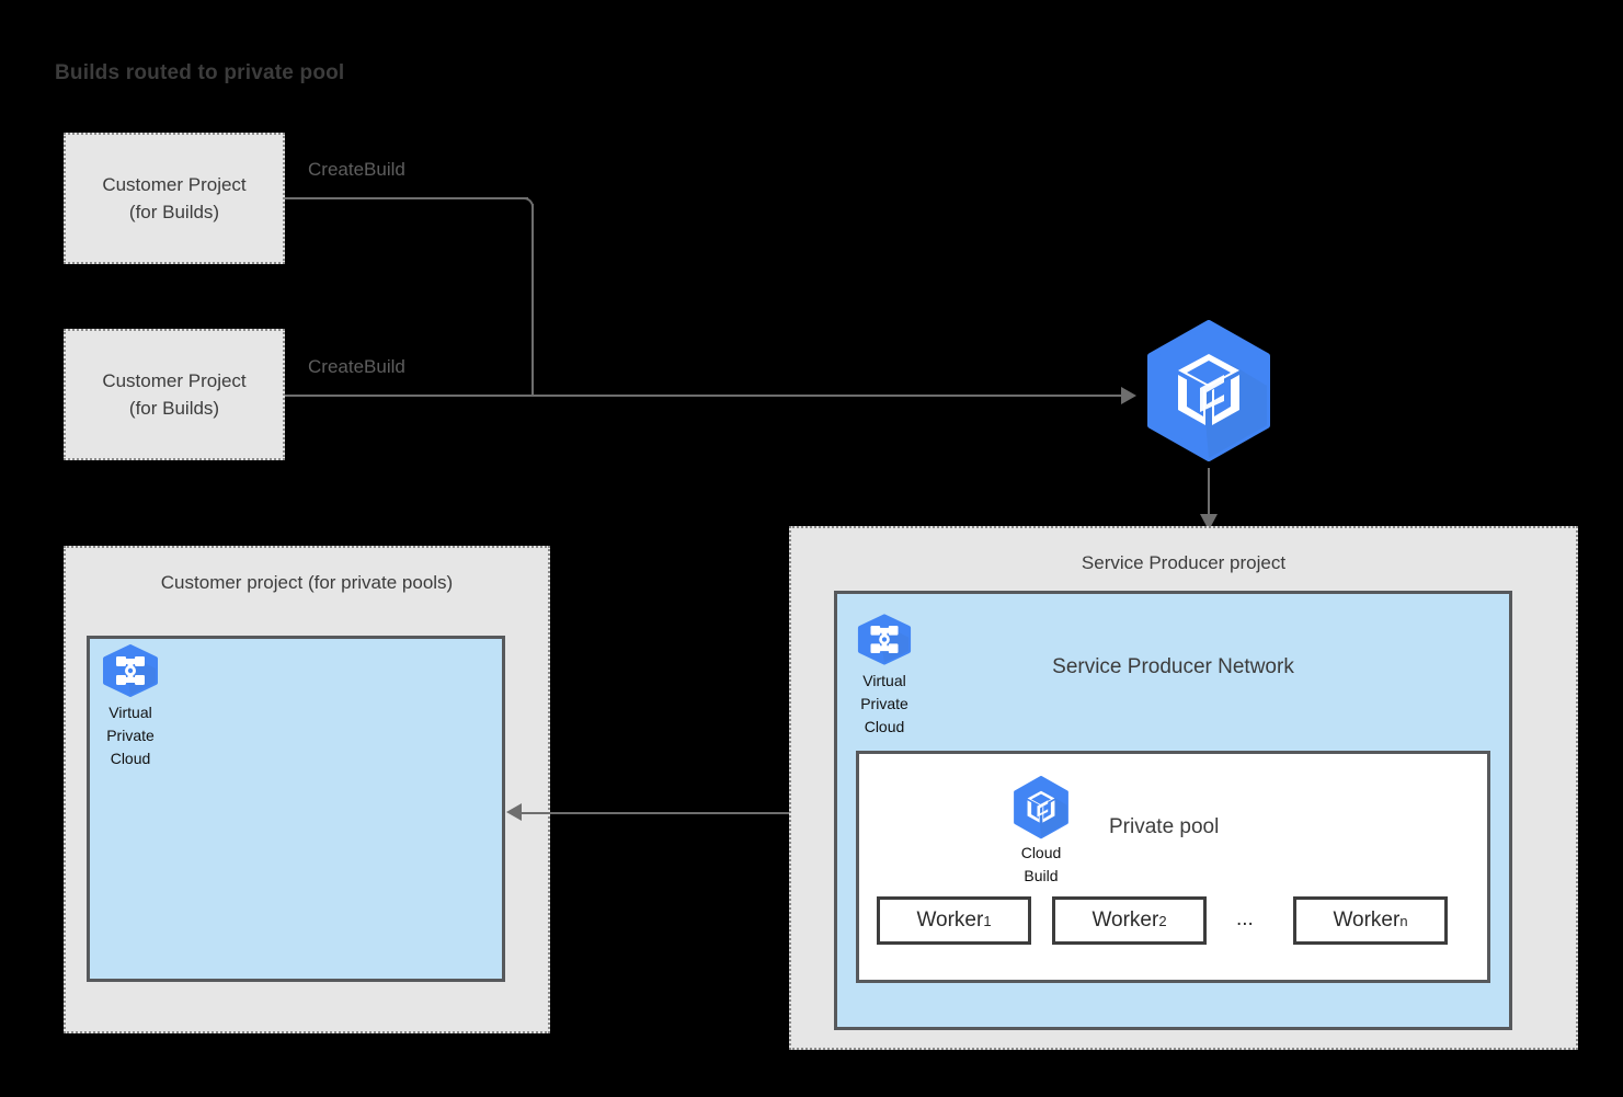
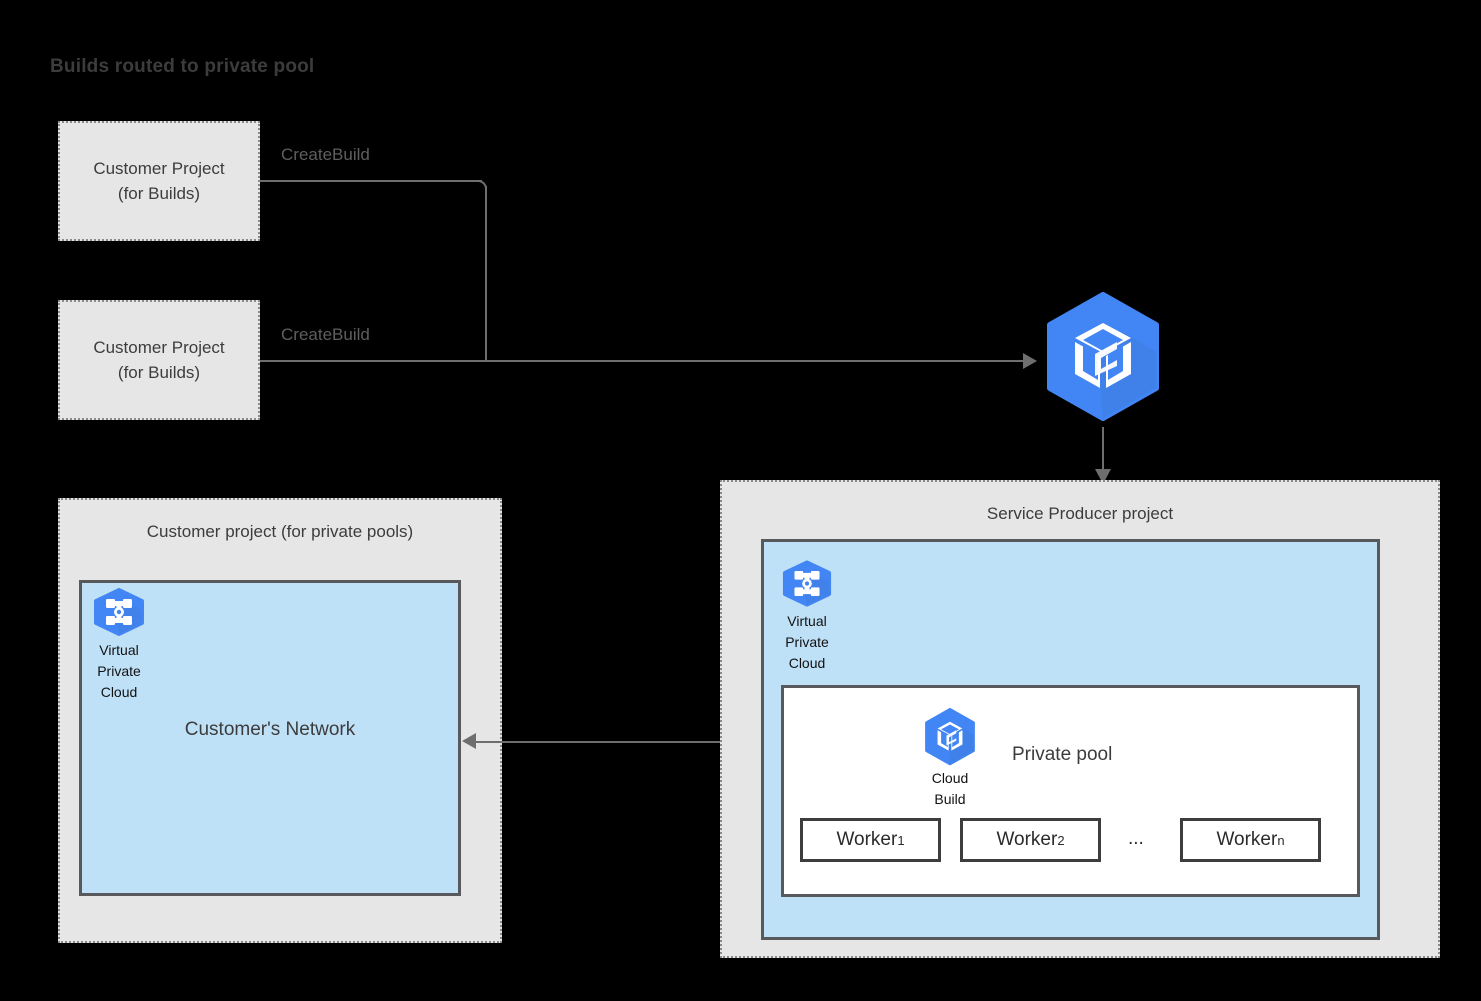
  Builds routed to private pool
  Customer Project
  (for Builds)
  CreateBuild
  Customer Project
  (for Builds)
  CreateBuild
  Customer project (for private pools)
  Virtual
  Private
  Cloud
+ Customer's Network
  Service Producer project
  Virtual
  Private
  Cloud
- Service Producer Network
  Cloud
  Build
  Private pool
  Worker
  1
  Worker
  2
  ...
  Worker
  n
